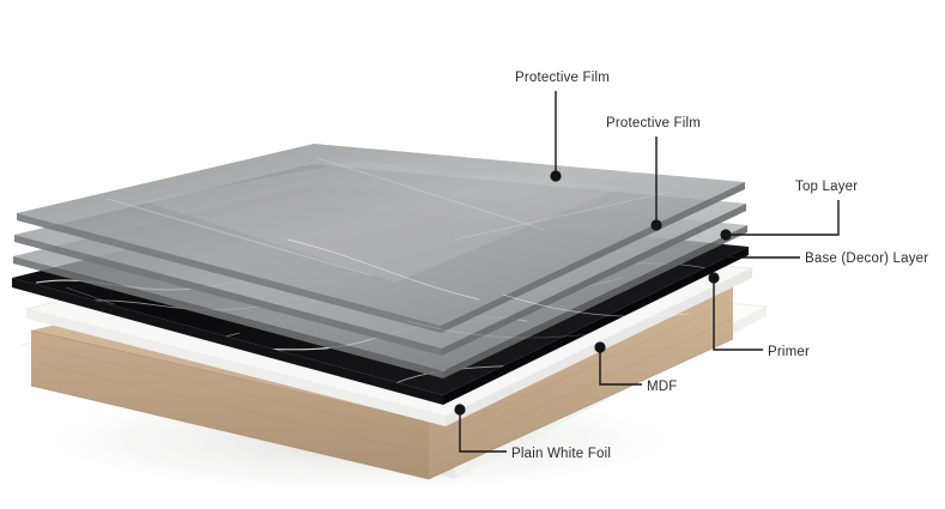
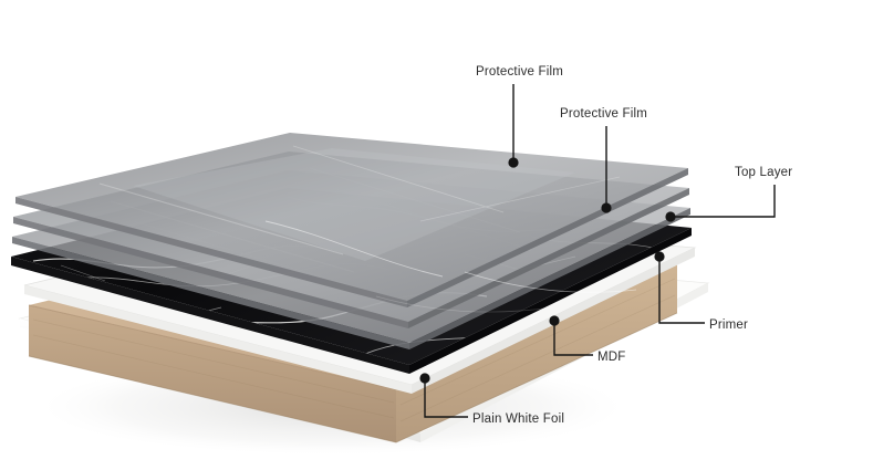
  Protective Film
  Protective Film
  Top Layer
- Base (Decor) Layer
  Primer
  MDF
  Plain White Foil
